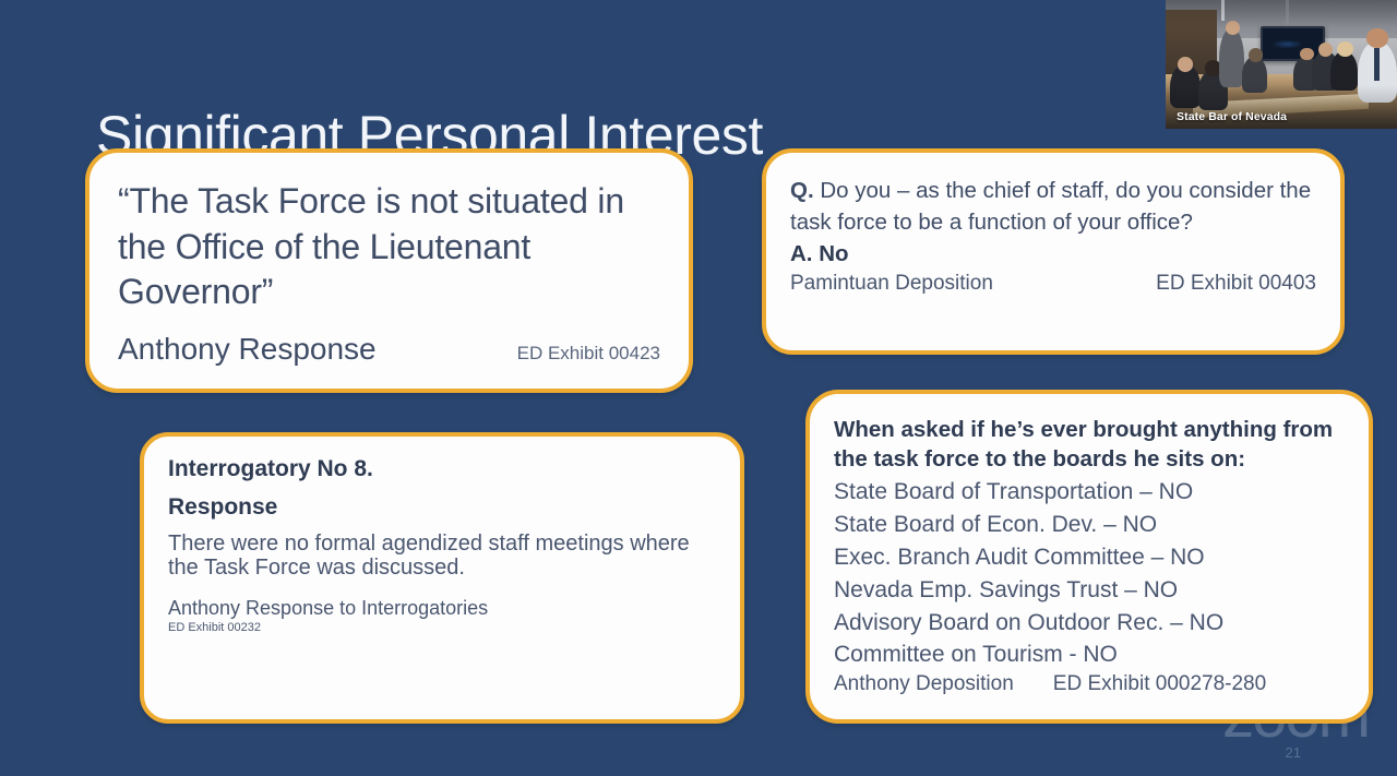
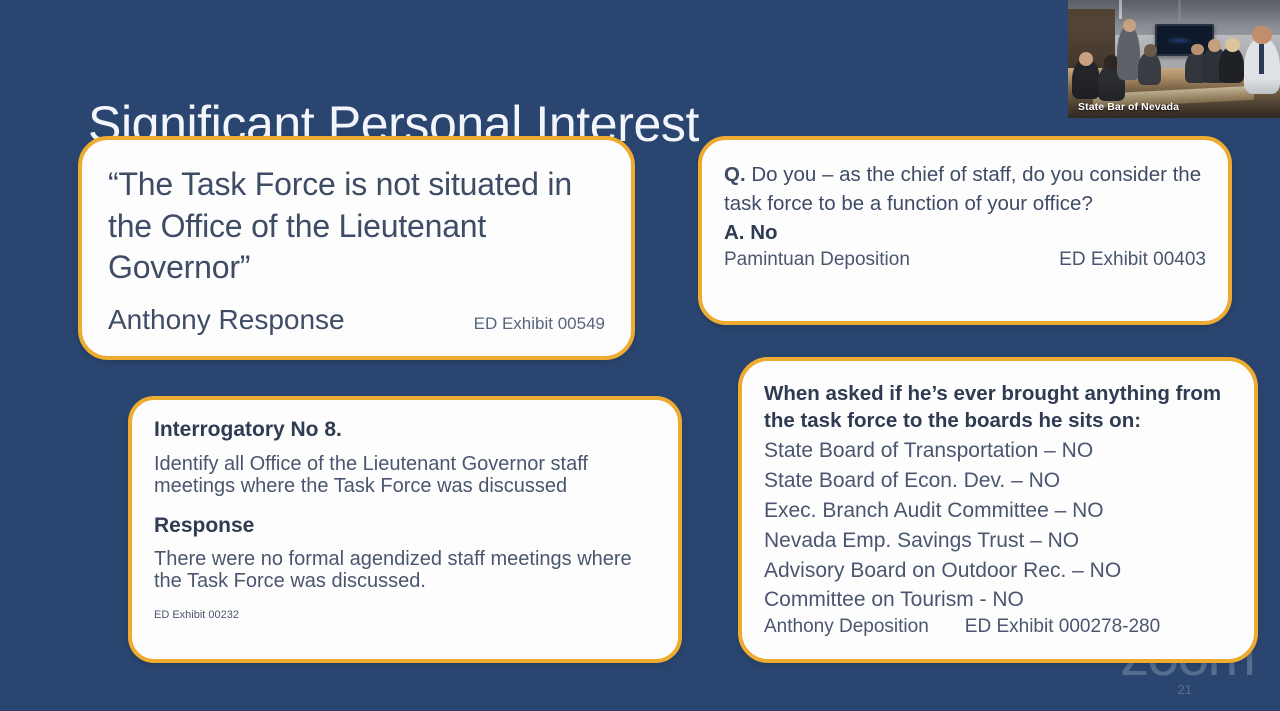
  21
  Significant Personal Interest
  State Bar of Nevada
  “The Task Force is not situated in the Office of the Lieutenant Governor”
  Anthony Response
- ED Exhibit 00423
+ ED Exhibit 00549
  Q. Do you – as the chief of staff, do you consider the task force to be a function of your office?
  A. No
  Pamintuan Deposition
  ED Exhibit 00403
  Interrogatory No 8.
+ Identify all Office of the Lieutenant Governor staff meetings where the Task Force was discussed
  Response
  There were no formal agendized staff meetings where the Task Force was discussed.
- Anthony Response to Interrogatories
  ED Exhibit 00232
  When asked if he’s ever brought anything from the task force to the boards he sits on:
  State Board of Transportation – NO
  State Board of Econ. Dev. – NO
  Exec. Branch Audit Committee – NO
  Nevada Emp. Savings Trust – NO
  Advisory Board on Outdoor Rec. – NO
  Committee on Tourism - NO
  Anthony Deposition
  ED Exhibit 000278-280
